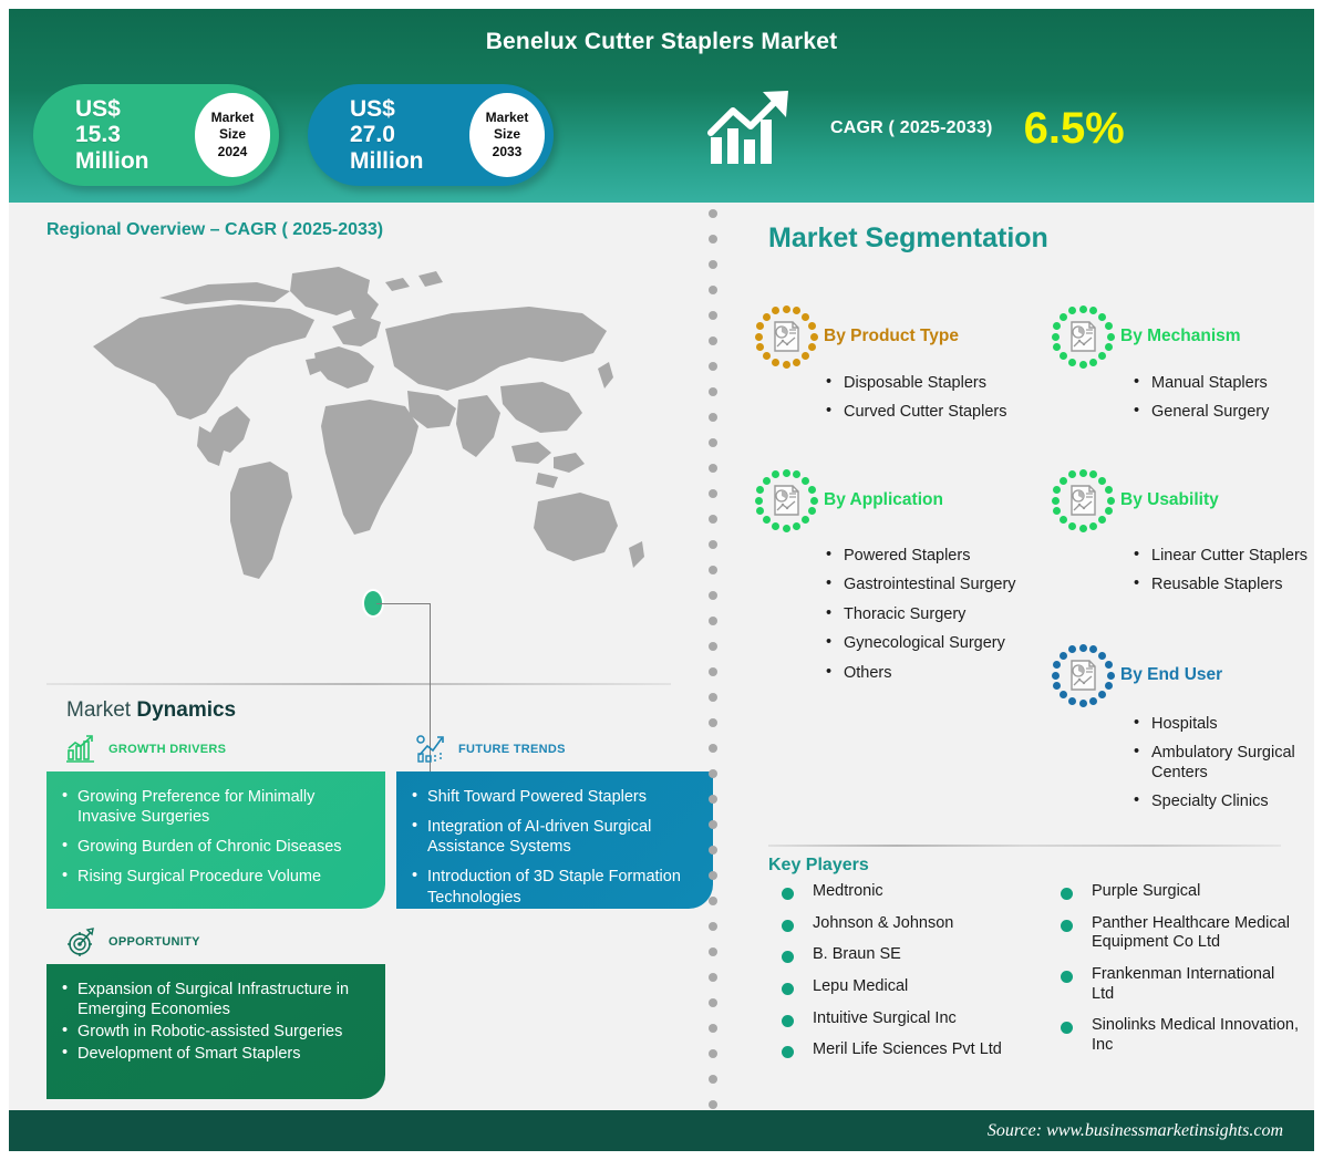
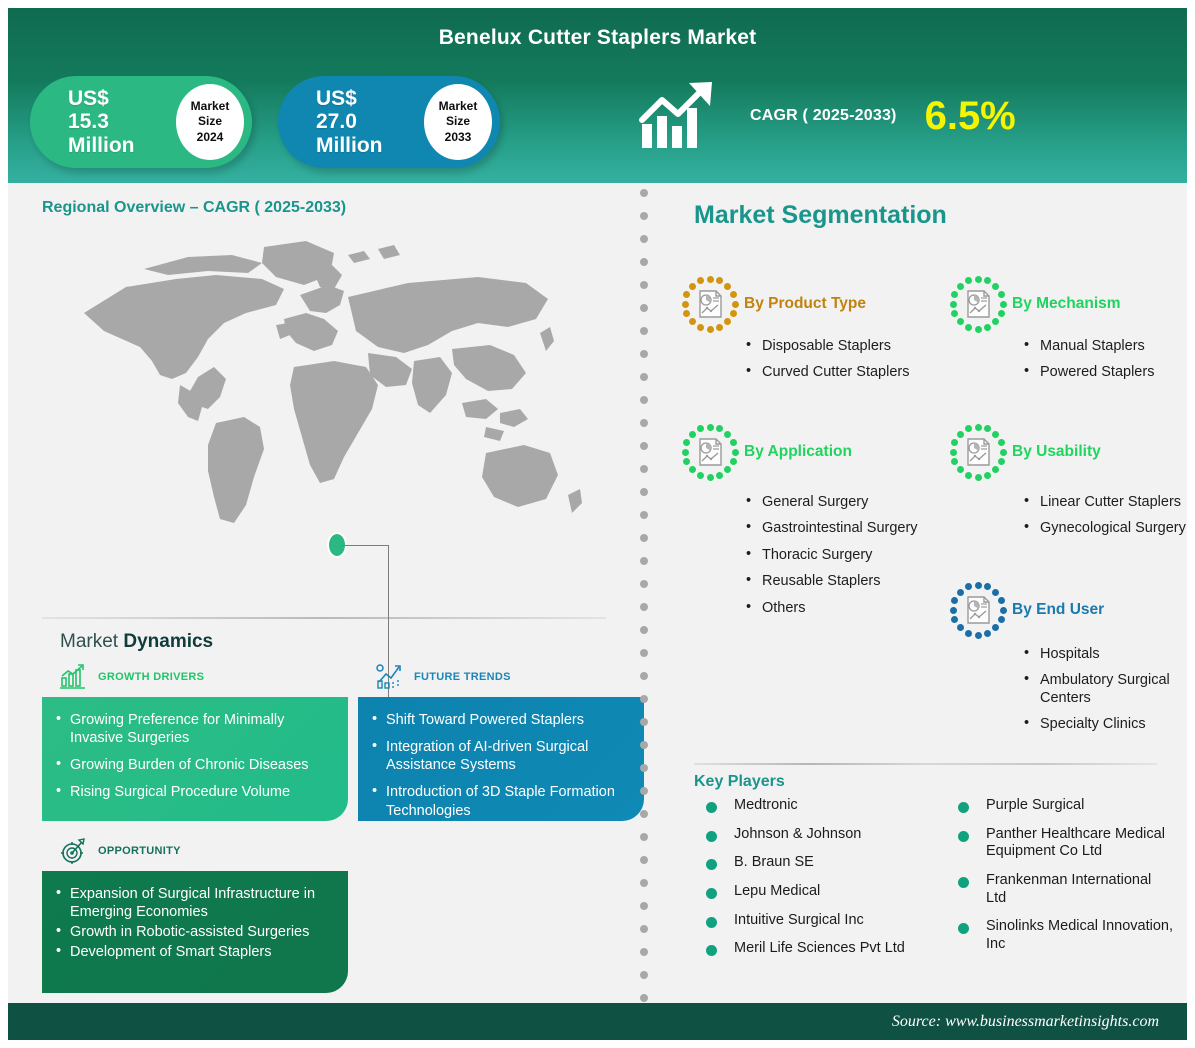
  Benelux Cutter Staplers Market
  US$
  15.3
  Million
  Market
  Size
  2024
  US$
  27.0
  Million
  Market
  Size
  2033
  CAGR ( 2025-2033)
  6.5%
  Regional Overview – CAGR ( 2025-2033)
  Market Dynamics
  GROWTH DRIVERS
  Growing Preference for Minimally Invasive Surgeries
  Growing Burden of Chronic Diseases
  Rising Surgical Procedure Volume
  FUTURE TRENDS
  Shift Toward Powered Staplers
  Integration of AI-driven Surgical Assistance Systems
  Introduction of 3D Staple Formation Technologies
  OPPORTUNITY
  Expansion of Surgical Infrastructure in Emerging Economies
  Growth in Robotic-assisted Surgeries
  Development of Smart Staplers
  Market Segmentation
  By Product Type
  Disposable Staplers
  Curved Cutter Staplers
  By Mechanism
  Manual Staplers
- General Surgery
+ Powered Staplers
  By Application
- Powered Staplers
+ General Surgery
  Gastrointestinal Surgery
  Thoracic Surgery
- Gynecological Surgery
+ Reusable Staplers
  Others
  By Usability
  Linear Cutter Staplers
- Reusable Staplers
+ Gynecological Surgery
  By End User
  Hospitals
  Ambulatory Surgical Centers
  Specialty Clinics
  Key Players
  Medtronic
  Johnson & Johnson
  B. Braun SE
  Lepu Medical
  Intuitive Surgical Inc
  Meril Life Sciences Pvt Ltd
  Purple Surgical
  Panther Healthcare Medical Equipment Co Ltd
  Frankenman International Ltd
  Sinolinks Medical Innovation, Inc
  Source: www.businessmarketinsights.com
